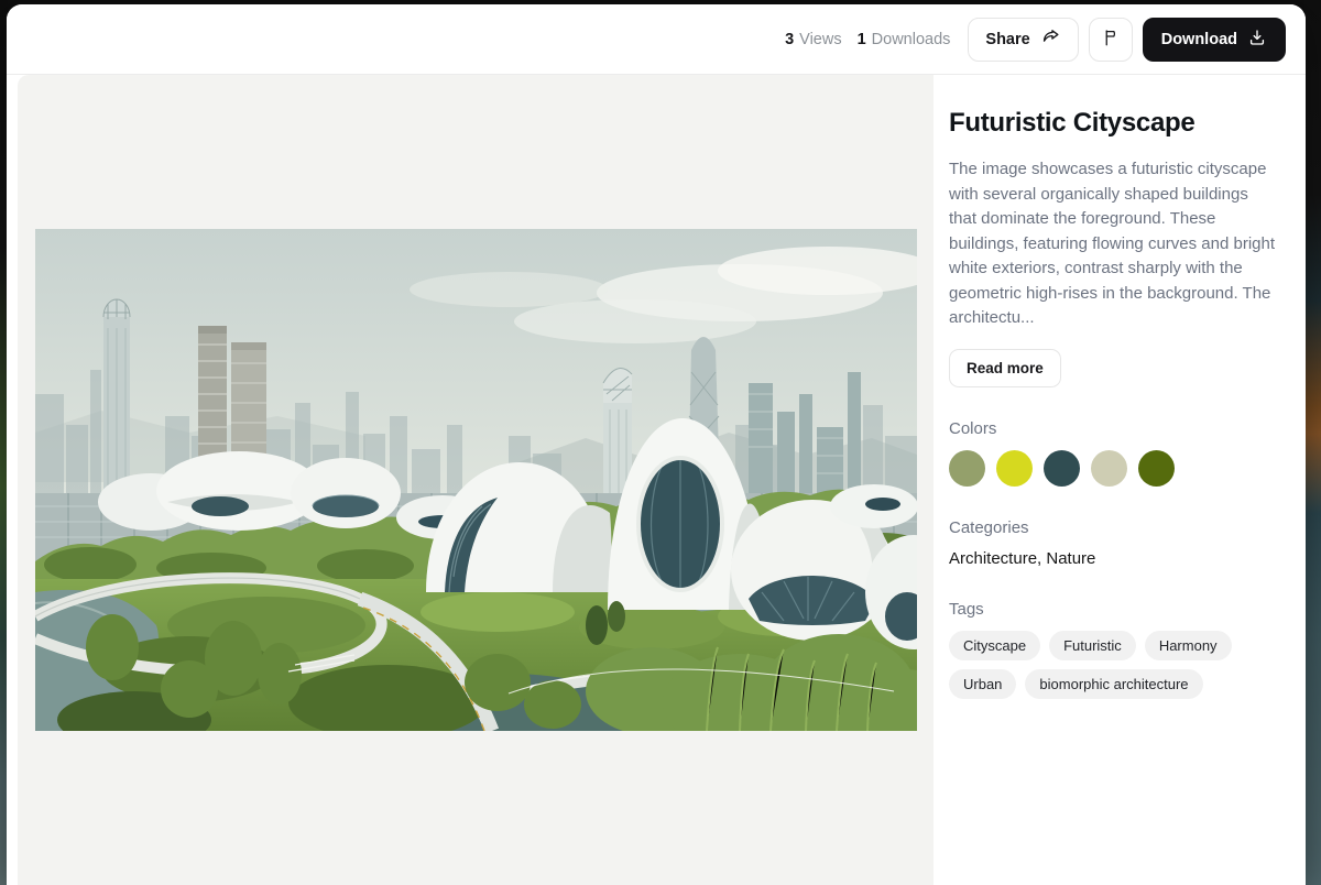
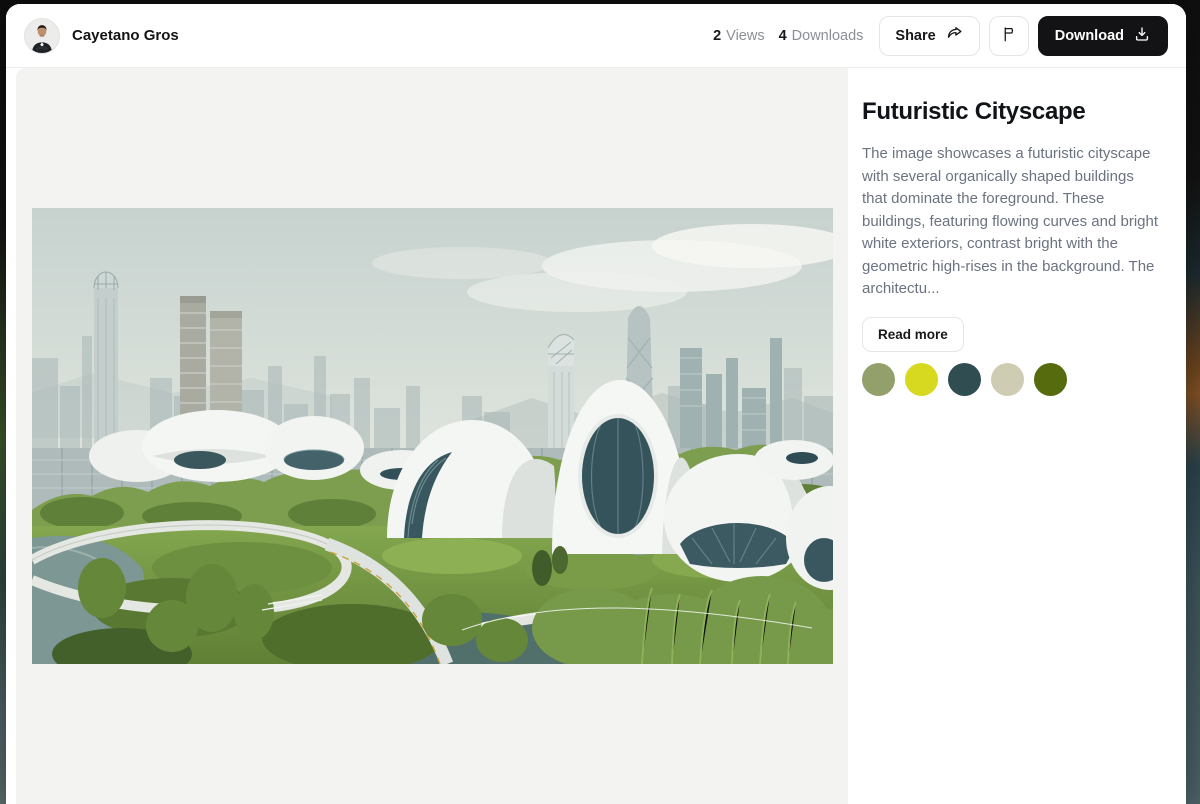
+ Cayetano Gros
- 3
+ 2
  Views
- 1
+ 4
  Downloads
  Share
  Download
  Futuristic Cityscape
- The image showcases a futuristic cityscape with several organically shaped buildings that dominate the foreground. These buildings, featuring flowing curves and bright white exteriors, contrast sharply with the geometric high-rises in the background. The architectu...
+ The image showcases a futuristic cityscape with several organically shaped buildings that dominate the foreground. These buildings, featuring flowing curves and bright white exteriors, contrast bright with the geometric high-rises in the background. The architectu...
  Read more
- Colors
- Categories
- Architecture, Nature
- Tags
- Cityscape
- Futuristic
- Harmony
- Urban
- biomorphic architecture
